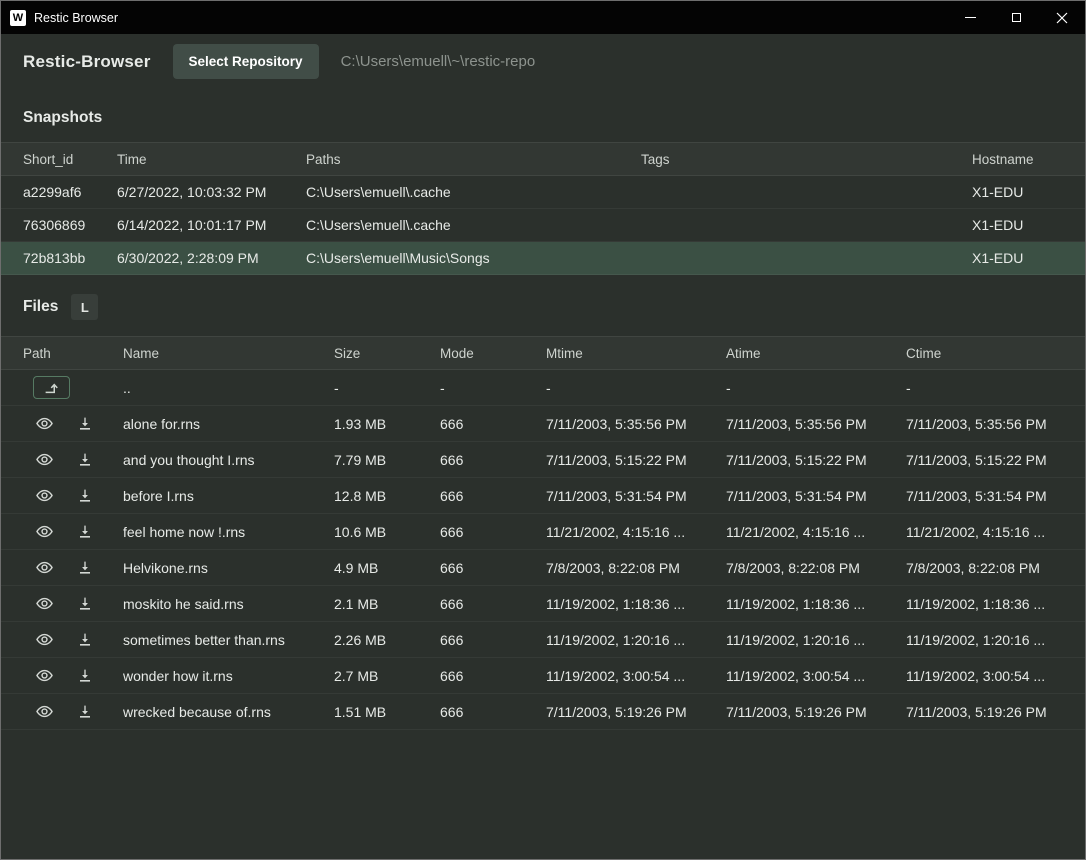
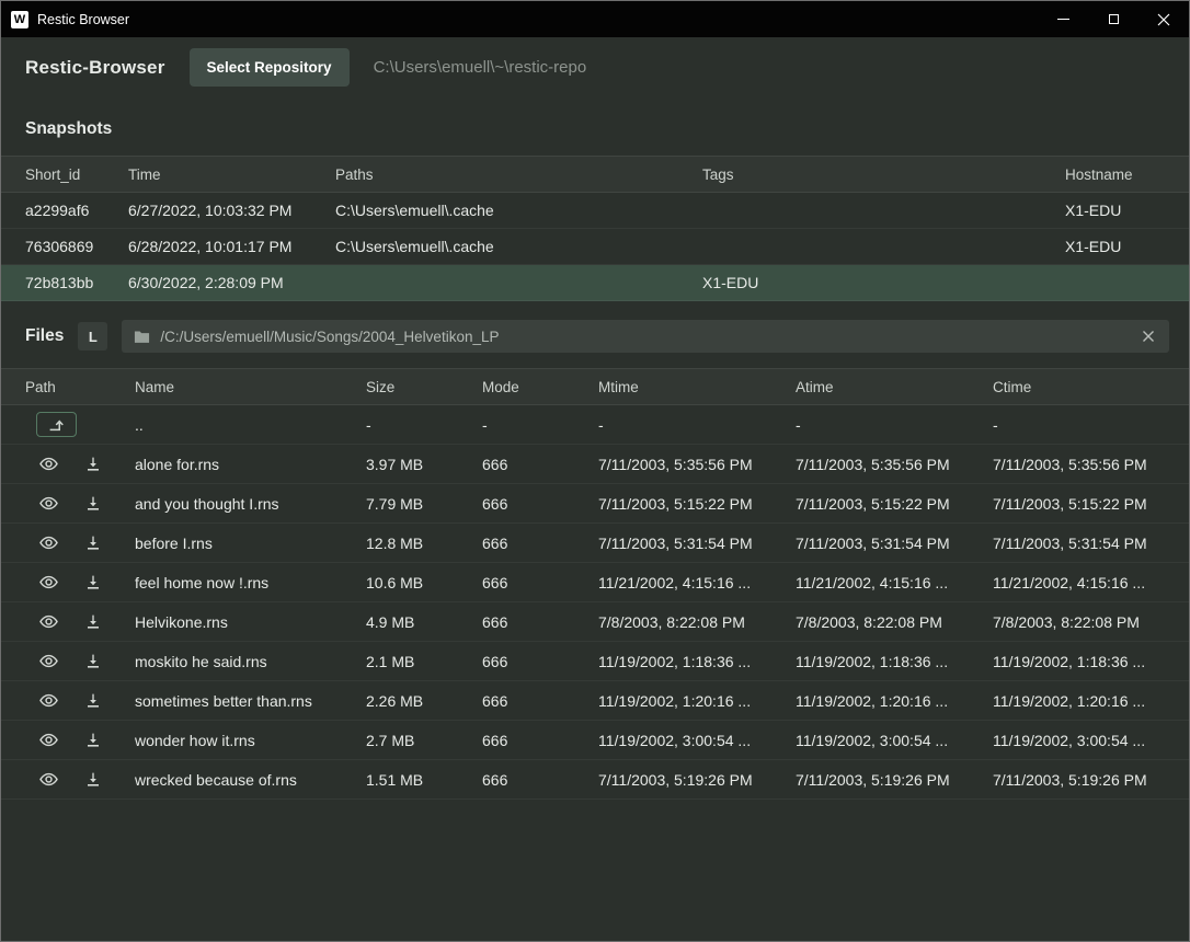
  W
  Restic Browser
  Restic-Browser
  Select Repository
  C:\Users\emuell\~\restic-repo
  Snapshots
  Short_id
  Time
  Paths
  Tags
  Hostname
  a2299af6
  6/27/2022, 10:03:32 PM
  C:\Users\emuell\.cache
  X1-EDU
  76306869
- 6/14/2022, 10:01:17 PM
+ 6/28/2022, 10:01:17 PM
  C:\Users\emuell\.cache
  X1-EDU
  72b813bb
  6/30/2022, 2:28:09 PM
- C:\Users\emuell\Music\Songs
  X1-EDU
  Files
  L
+ /C:/Users/emuell/Music/Songs/2004_Helvetikon_LP
  Path
  Name
  Size
  Mode
  Mtime
  Atime
  Ctime
  ..
  -
  -
  -
  -
  -
  alone for.rns
- 1.93 MB
+ 3.97 MB
  666
  7/11/2003, 5:35:56 PM
  7/11/2003, 5:35:56 PM
  7/11/2003, 5:35:56 PM
  and you thought I.rns
  7.79 MB
  666
  7/11/2003, 5:15:22 PM
  7/11/2003, 5:15:22 PM
  7/11/2003, 5:15:22 PM
  before I.rns
  12.8 MB
  666
  7/11/2003, 5:31:54 PM
  7/11/2003, 5:31:54 PM
  7/11/2003, 5:31:54 PM
  feel home now !.rns
  10.6 MB
  666
  11/21/2002, 4:15:16 ...
  11/21/2002, 4:15:16 ...
  11/21/2002, 4:15:16 ...
  Helvikone.rns
  4.9 MB
  666
  7/8/2003, 8:22:08 PM
  7/8/2003, 8:22:08 PM
  7/8/2003, 8:22:08 PM
  moskito he said.rns
  2.1 MB
  666
  11/19/2002, 1:18:36 ...
  11/19/2002, 1:18:36 ...
  11/19/2002, 1:18:36 ...
  sometimes better than.rns
  2.26 MB
  666
  11/19/2002, 1:20:16 ...
  11/19/2002, 1:20:16 ...
  11/19/2002, 1:20:16 ...
  wonder how it.rns
  2.7 MB
  666
  11/19/2002, 3:00:54 ...
  11/19/2002, 3:00:54 ...
  11/19/2002, 3:00:54 ...
  wrecked because of.rns
  1.51 MB
  666
  7/11/2003, 5:19:26 PM
  7/11/2003, 5:19:26 PM
  7/11/2003, 5:19:26 PM
